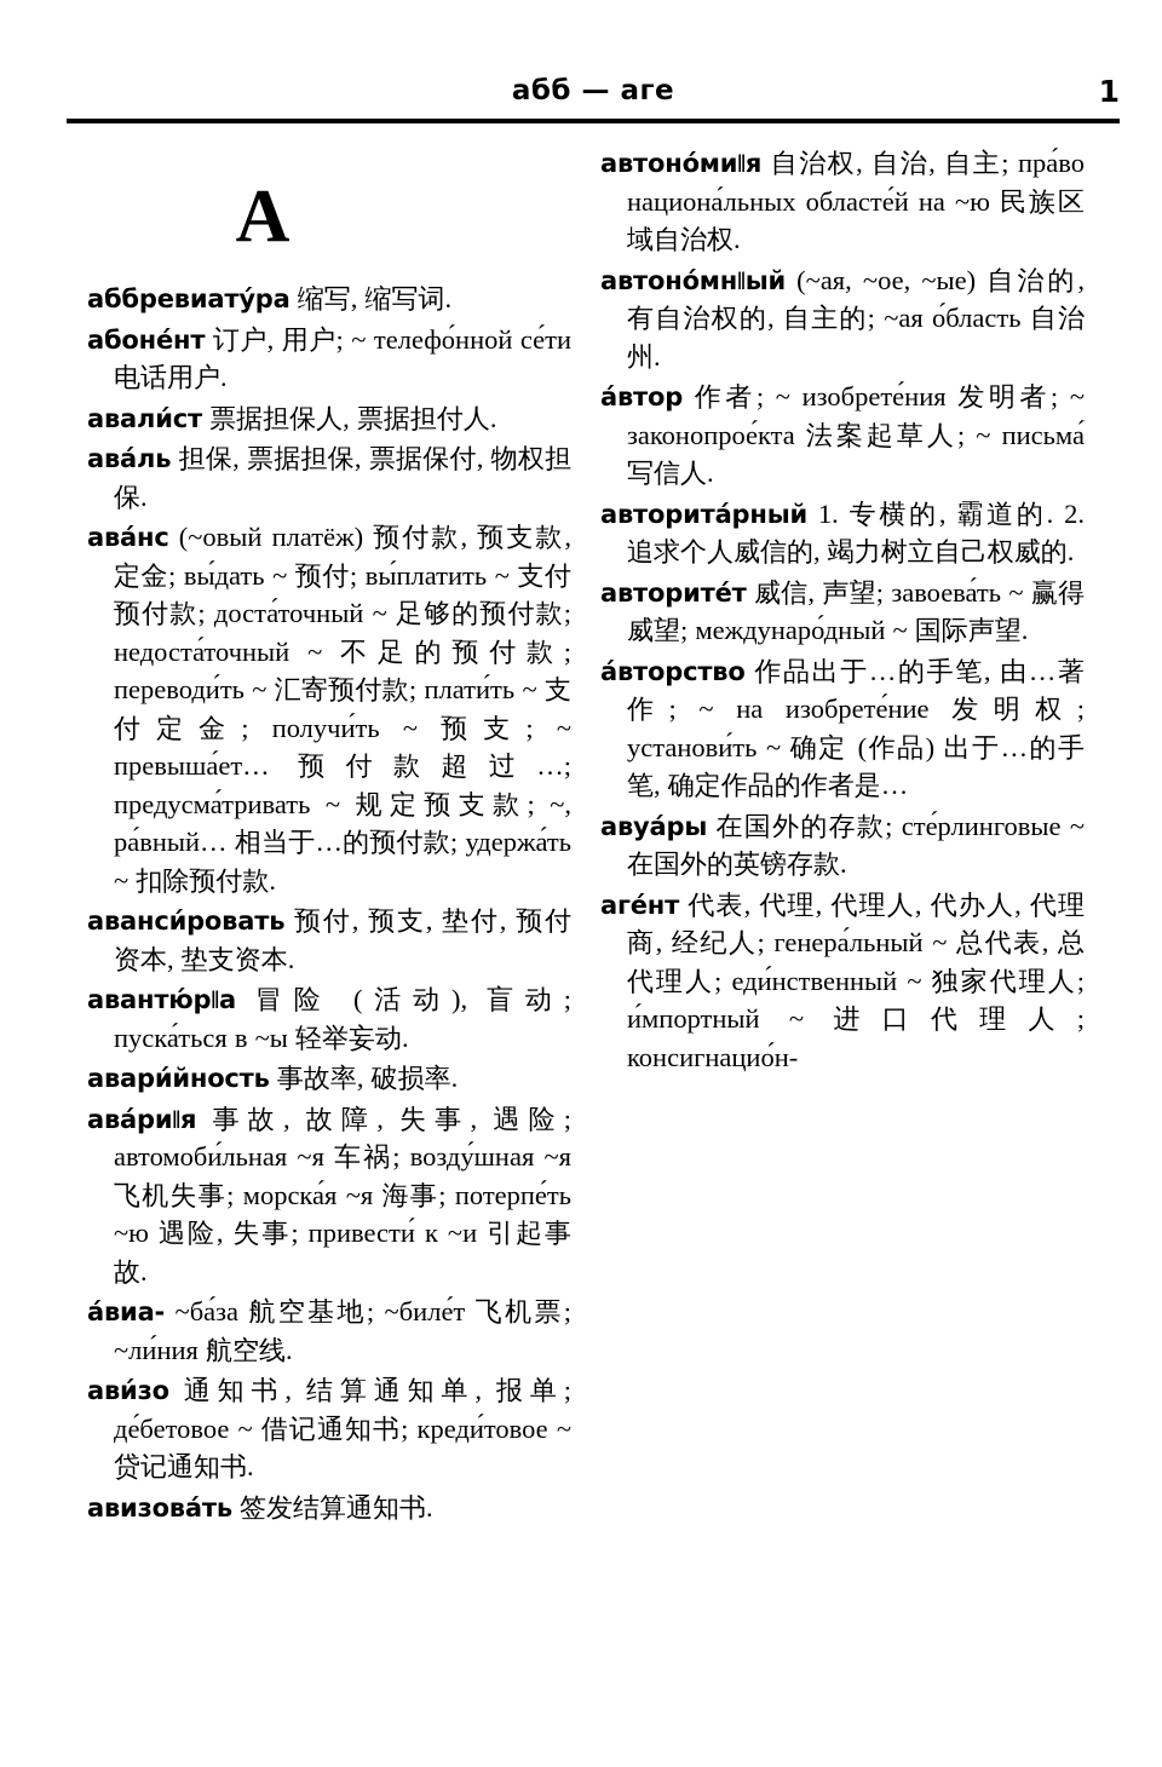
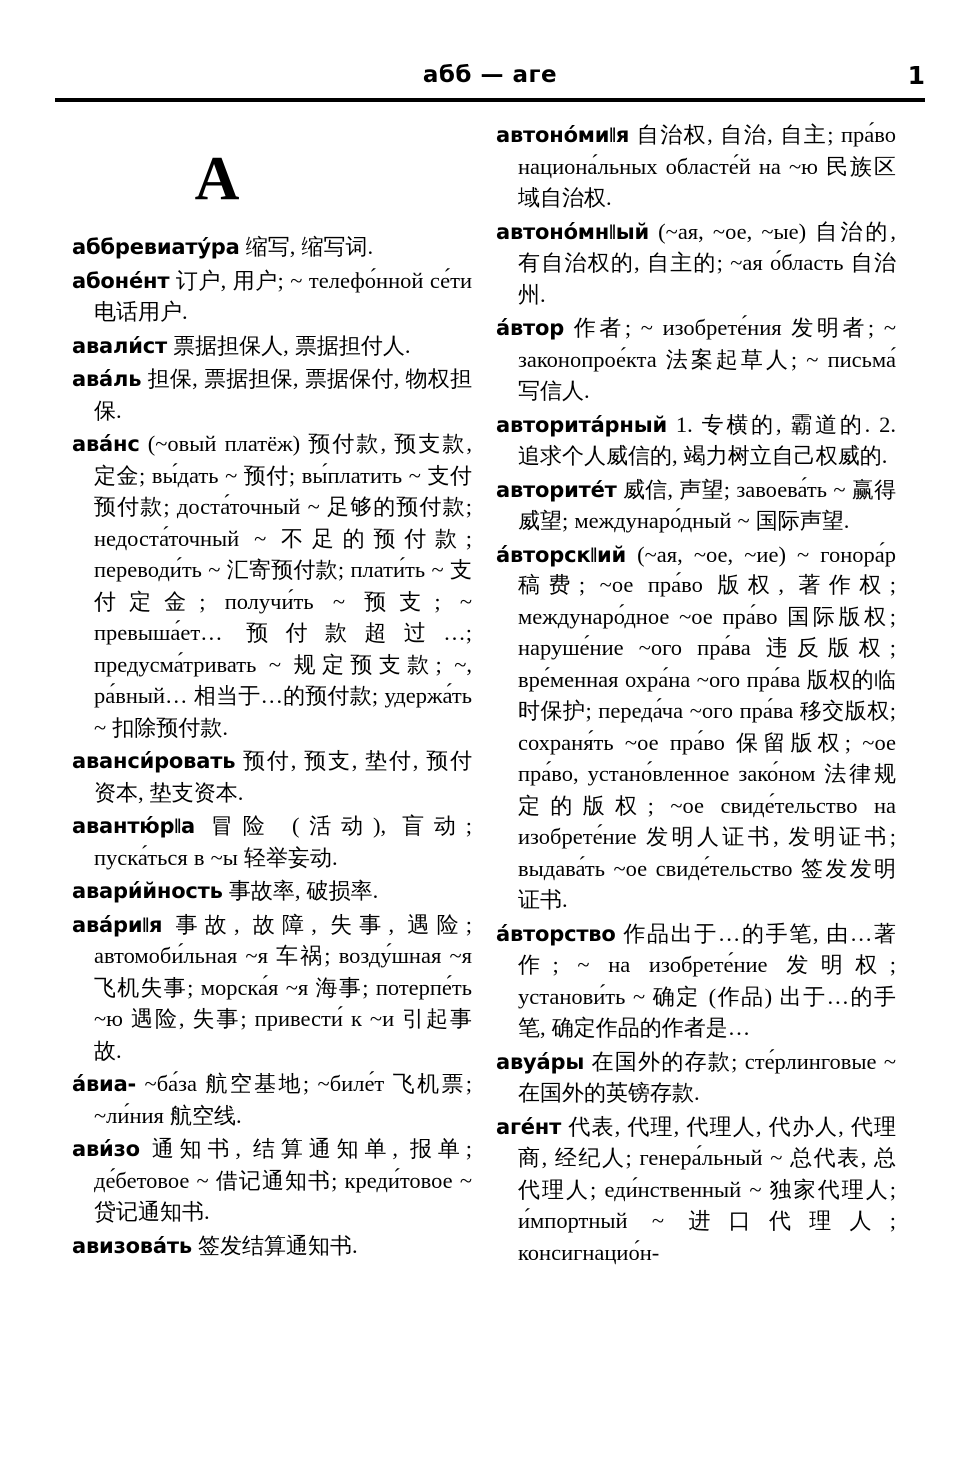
  абб — аге
  1
  А
  аббревиату́ра 缩写, 缩写词.
  абоне́нт 订户, 用户; ~ телефо́н­ной се́ти 电话用户.
  авали́ст 票据担保人, 票据担付人.
  ава́ль 担保, 票据担保, 票据保付, 物权担保.
  ава́нс (~овый платёж) 预付款, 预支款, 定金; вы́дать ~ 预付; вы́платить ~ 支付预付款; доста́точный ~ 足够的预付款; недоста́точный ~ 不足的预付款; переводи́ть ~ 汇寄预付款; плати́ть ~ 支付定金; получи́ть ~ 预支; ~ превыша́ет… 预付款超过…; предусма́тривать ~ 规定预支款; ~, ра́вный… 相当于…的预付款; удержа́ть ~ 扣除预付款.
  аванси́ровать 预付, 预支, 垫付, 预付资本, 垫支资本.
  авантю́р‖а 冒险 (活动), 盲动; пуска́ться в ~ы 轻举妄动.
  авари́йность 事故率, 破损率.
  ава́ри‖я 事故, 故障, 失事, 遇险; автомоби́льная ~я 车祸; возду́шная ~я 飞机失事; морска́я ~я 海事; потерпе́ть ~ю 遇险, 失事; привести́ к ~и 引起事故.
  а́виа- ~ба́за 航空基地; ~биле́т 飞机票; ~ли́ния 航空线.
  ави́зо 通知书, 结算通知单, 报单; де́бетовое ~ 借记通知书; креди́товое ~ 贷记通知书.
  авизова́ть 签发结算通知书.
  автоно́ми‖я 自治权, 自治, 自主; пра́во национа́льных областе́й на ~ю 民族区域自治权.
  автоно́мн‖ый (~ая, ~ое, ~ые) 自治的, 有自治权的, 自主的; ~ая о́бласть 自治州.
  а́втор 作者; ~ изобрете́ния 发明者; ~ законопрое́кта 法案起草人; ~ письма́ 写信人.
  авторита́рный 1. 专横的, 霸道的. 2. 追求个人威信的, 竭力树立自己权威的.
  авторите́т 威信, 声望; завоева́ть ~ 赢得威望; междунаро́дный ~ 国际声望.
+ а́вторск‖ий (~ая, ~ое, ~ие) ~ гонора́р 稿费; ~ое пра́во 版权, 著作权; междунаро́дное ~ое пра́во 国际版权; наруше́ние ~ого пра́ва 违反版权; вре́менная охра́на ~ого пра́ва 版权的临时保护; переда́ча ~ого пра́ва 移交版权; сохраня́ть ~ое пра́во 保留版权; ~ое пра́во, устано́вленное зако́ном 法律规定的版权; ~ое свиде́тельство на изобрете́ние 发明人证书, 发明证书; выдава́ть ~ое свиде́тельство 签发发明证书.
  а́вторство 作品出于…的手笔, 由…著作; ~ на изобрете́ние 发明权; установи́ть ~ 确定 (作品) 出于…的手笔, 确定作品的作者是…
  авуа́ры 在国外的存款; сте́рлинговые ~ 在国外的英镑存款.
  аге́нт 代表, 代理, 代理人, 代办人, 代理商, 经纪人; генера́льный ~ 总代表, 总代理人; еди́нственный ~ 独家代理人; и́мпортный ~ 进口代理人; консигнацио́н-
